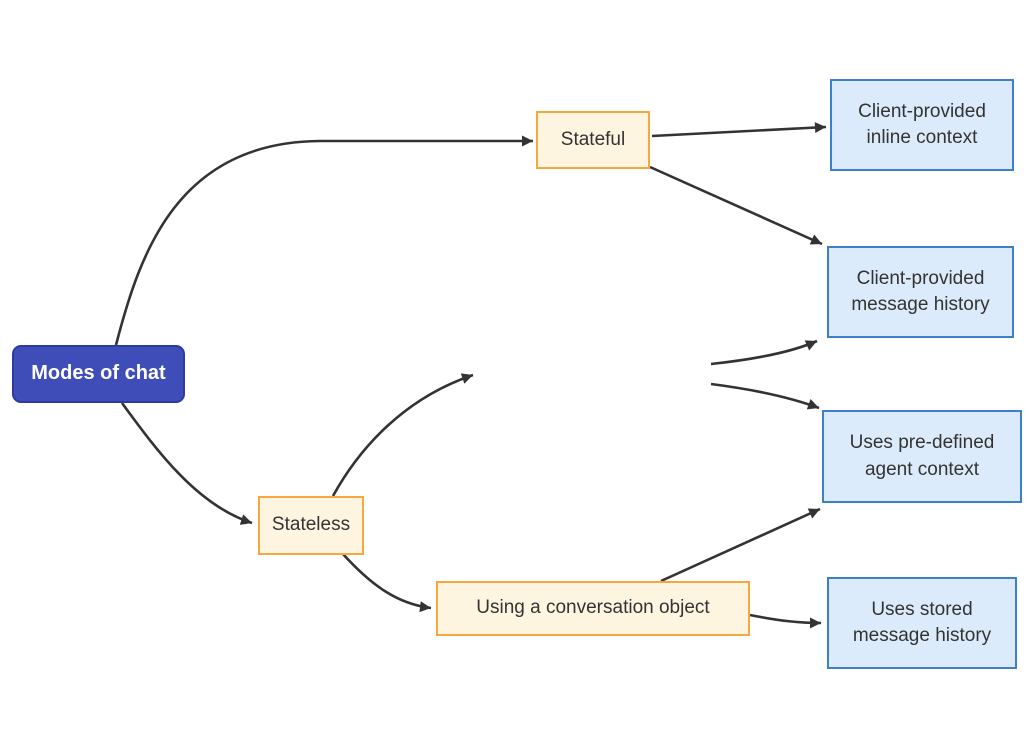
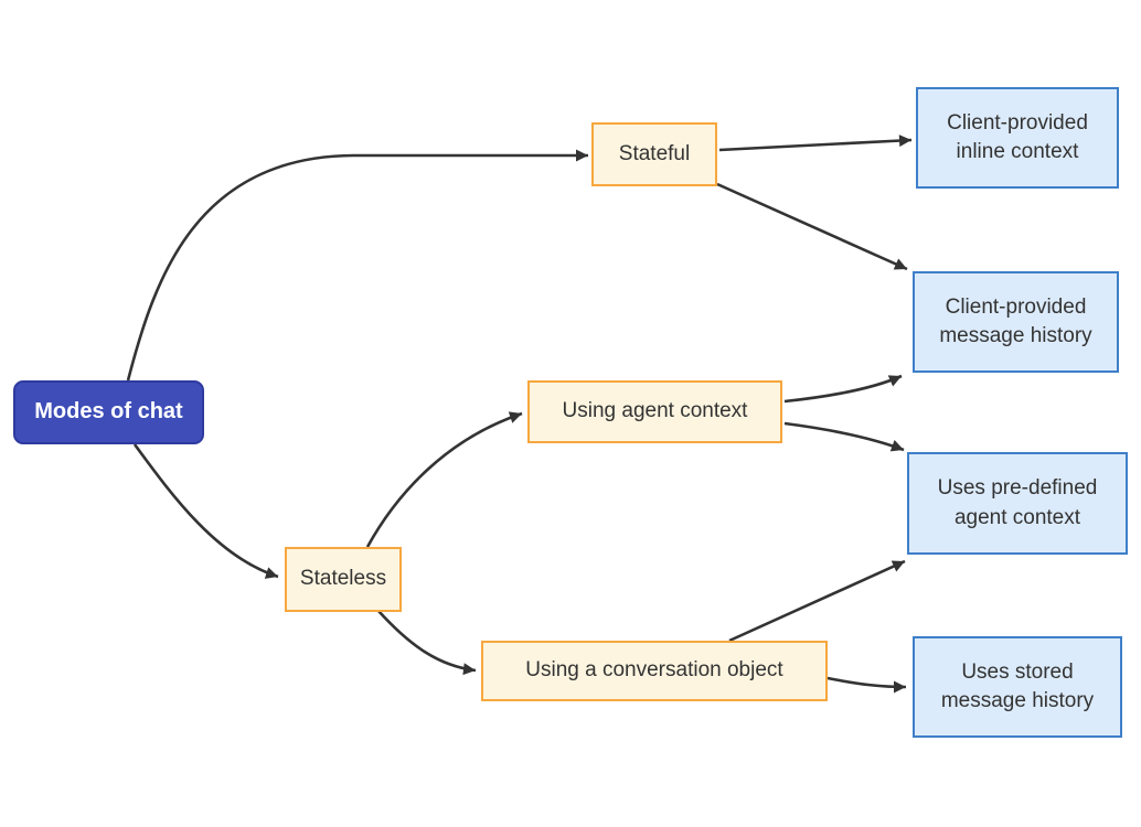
  Modes of chat
  Stateful
  Client-provided
  inline context
  Client-provided
  message history
+ Using agent context
  Uses pre-defined
  agent context
  Stateless
  Using a conversation object
  Uses stored
  message history
